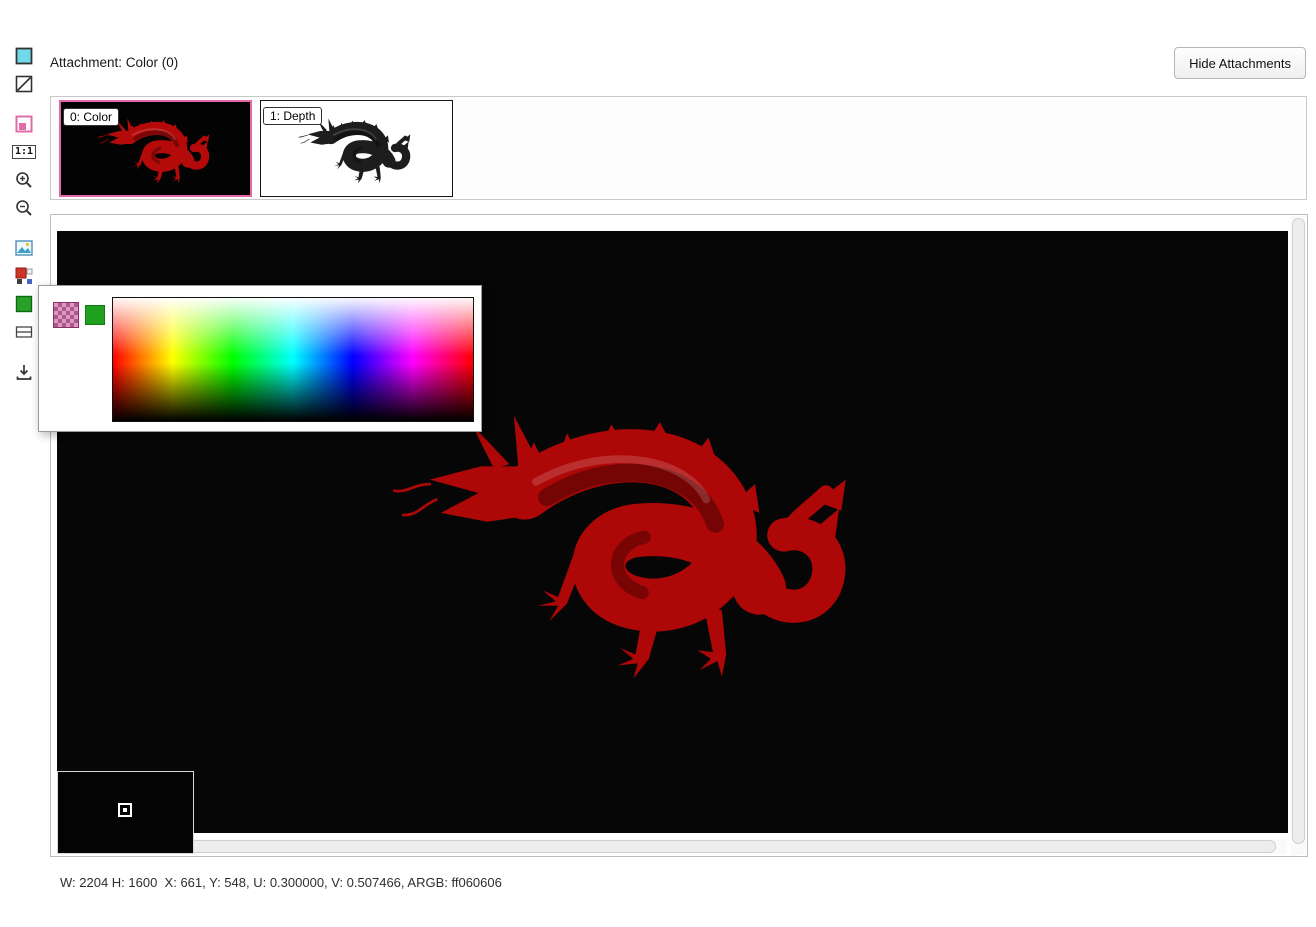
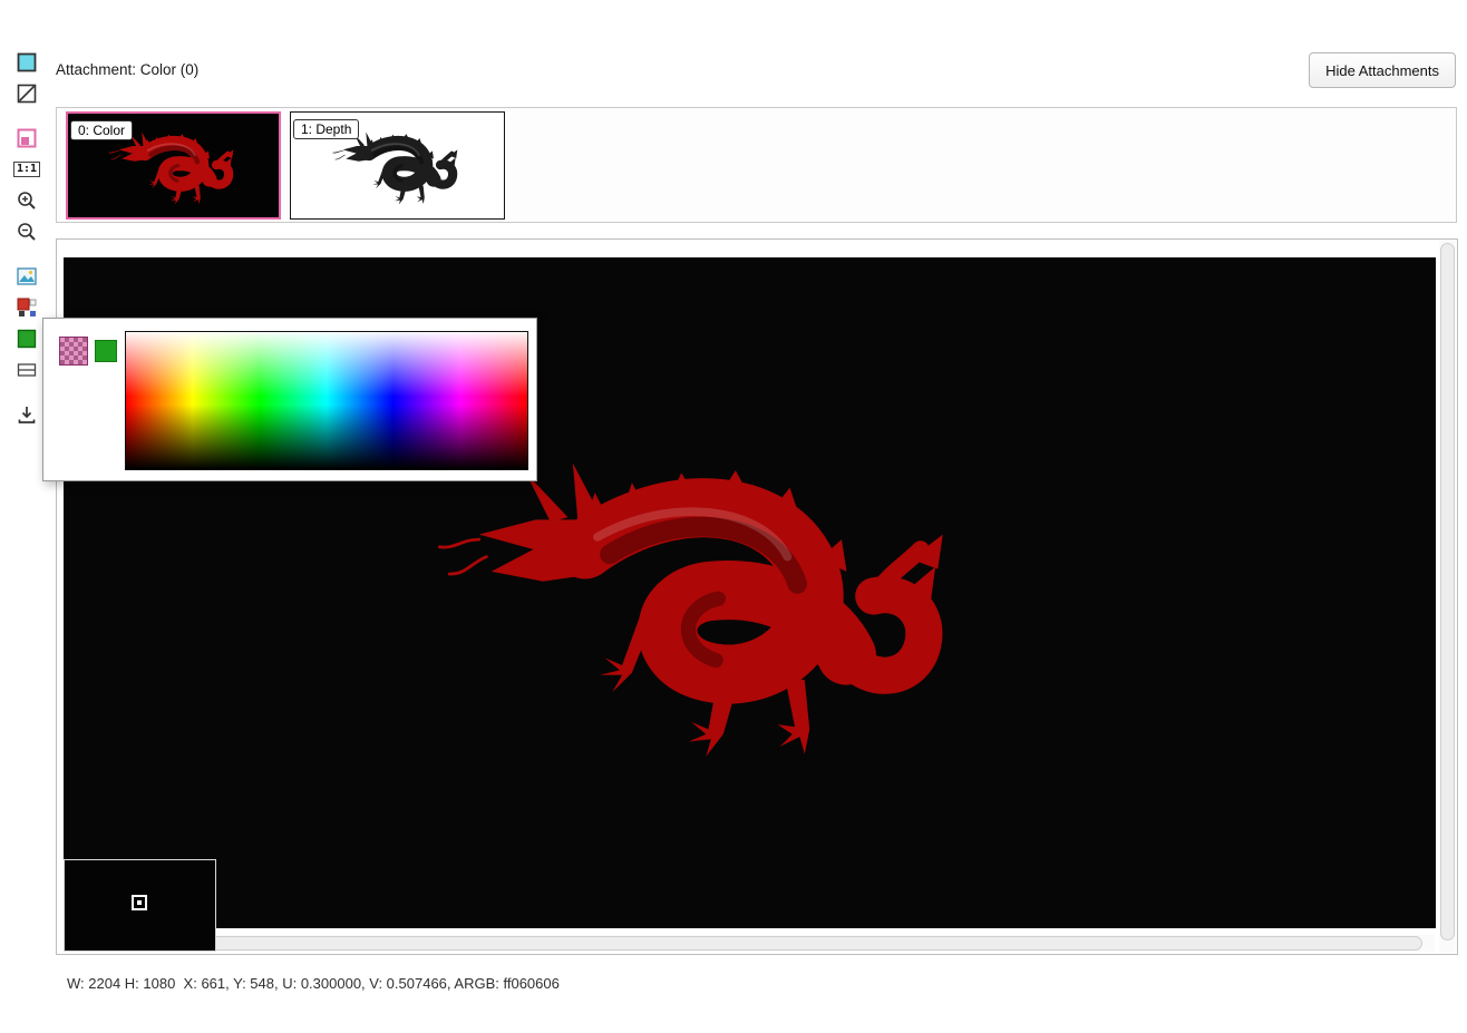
  1:1
  Attachment: Color (0)
  Hide Attachments
  0: Color
  1: Depth
- W: 2204 H: 1600 X: 661, Y: 548, U: 0.300000, V: 0.507466, ARGB: ff060606
+ W: 2204 H: 1080 X: 661, Y: 548, U: 0.300000, V: 0.507466, ARGB: ff060606
